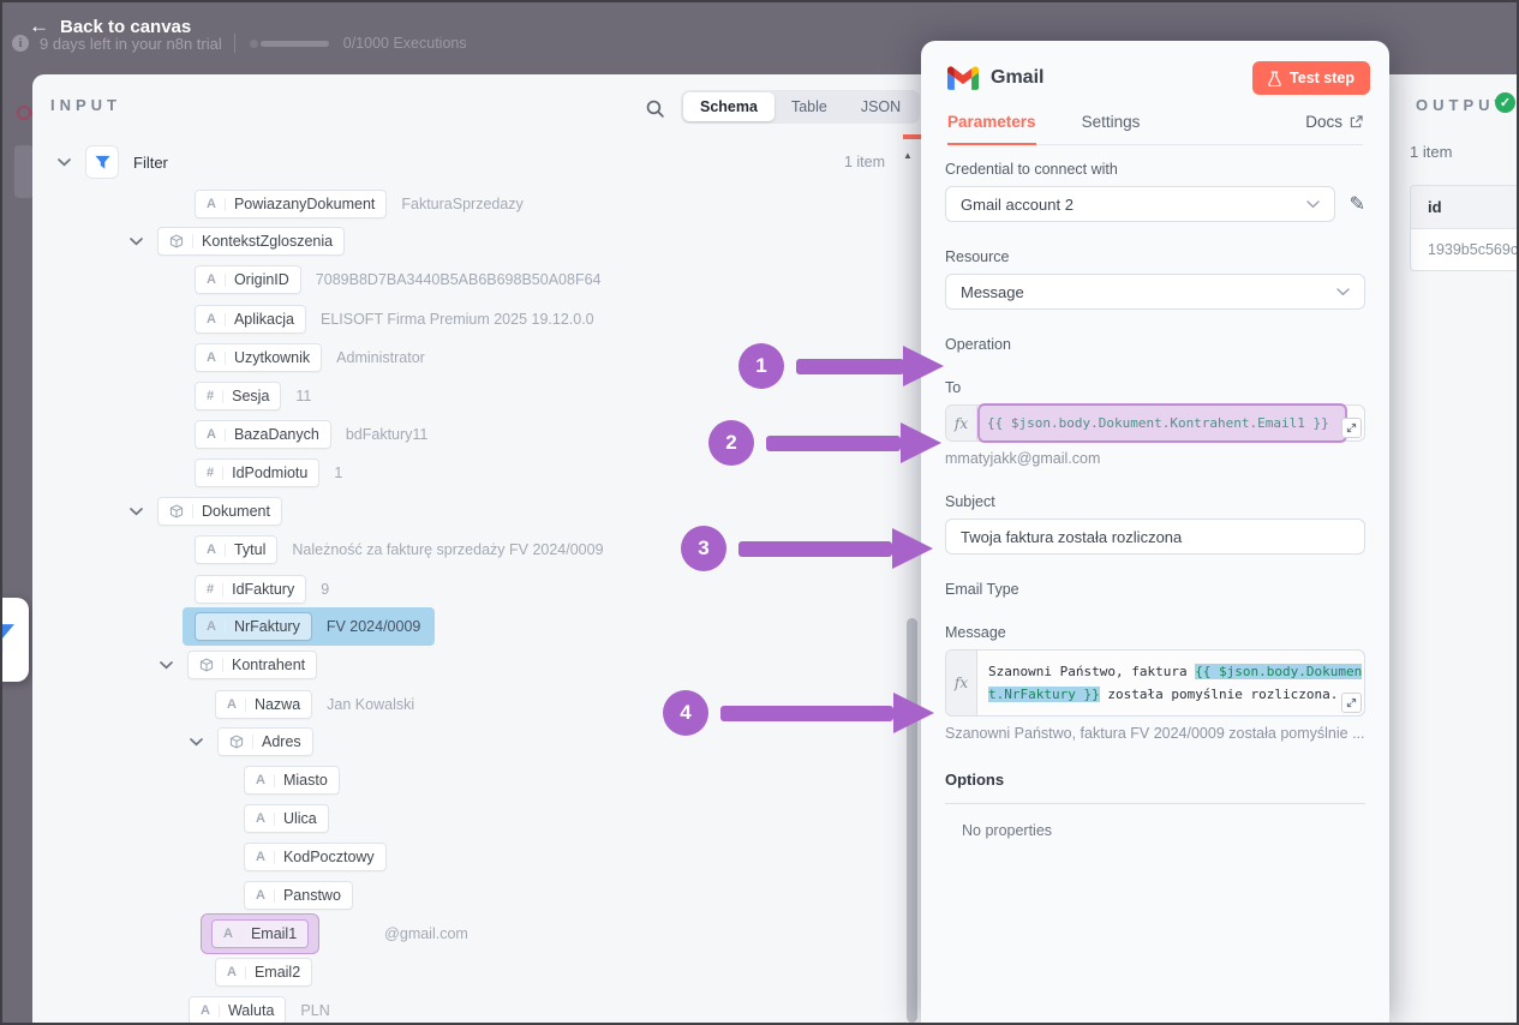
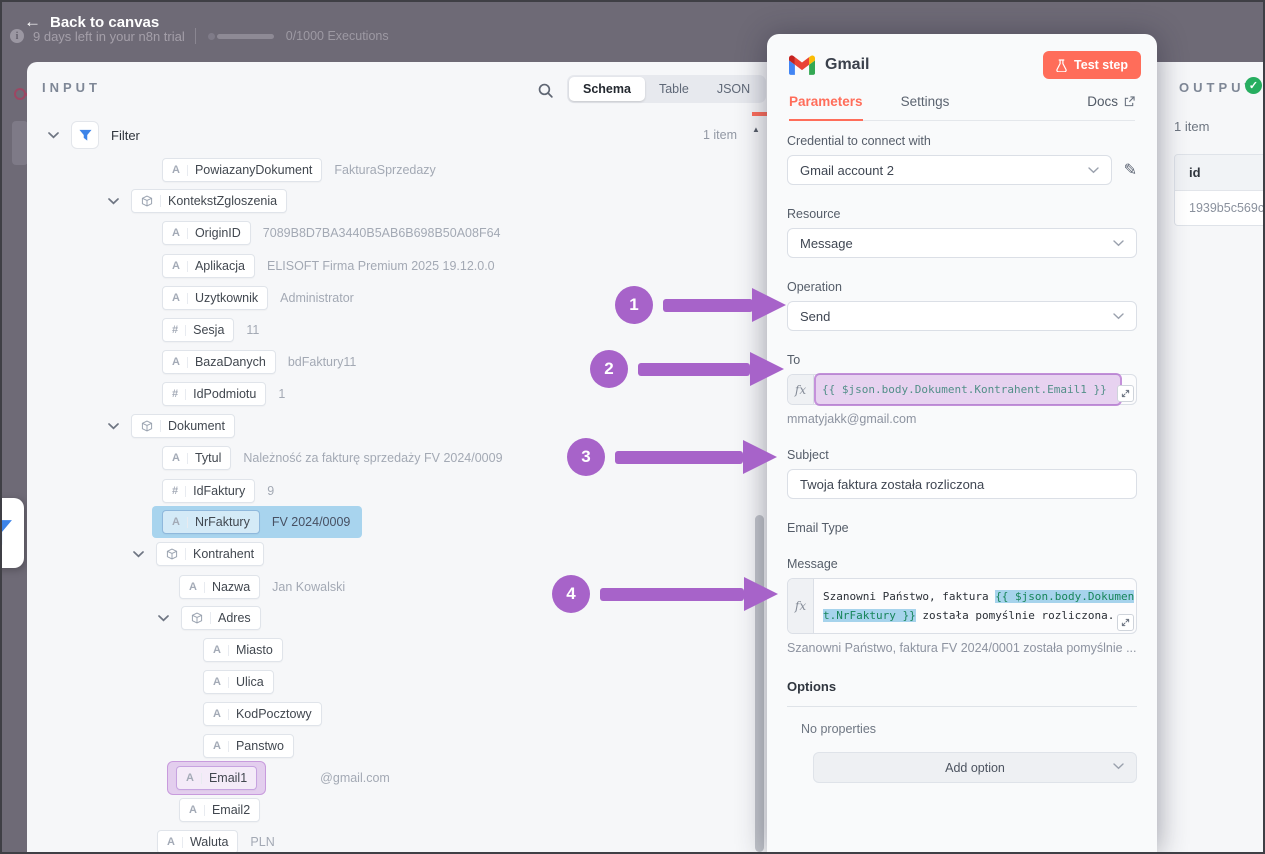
  ←
  Back to canvas
  i
  9 days left in your n8n trial
  0/1000 Executions
  INPUT
  Schema
  Table
  JSON
  Filter
  1 item
  ▲
  A
  PowiazanyDokument
  FakturaSprzedazy
  KontekstZgloszenia
  A
  OriginID
  7089B8D7BA3440B5AB6B698B50A08F64
  A
  Aplikacja
  ELISOFT Firma Premium 2025 19.12.0.0
  A
  Uzytkownik
  Administrator
  #
  Sesja
  11
  A
  BazaDanych
  bdFaktury11
  #
  IdPodmiotu
  1
  Dokument
  A
  Tytul
  Należność za fakturę sprzedaży FV 2024/0009
  #
  IdFaktury
  9
  A
  NrFaktury
  FV 2024/0009
  Kontrahent
  A
  Nazwa
  Jan Kowalski
  Adres
  A
  Miasto
  A
  Ulica
  A
  KodPocztowy
  A
  Panstwo
  A
  Email1
  @gmail.com
  A
  Email2
  A
  Waluta
  PLN
  OUTPU
  ✓
  1 item
  id
  1939b5c569c
  Gmail
  Test step
  Parameters
  Settings
  Docs
  Credential to connect with
  Gmail account 2
  ✎
  Resource
  Message
  Operation
+ Send
  To
  fx
  {{ $json.body.Dokument.Kontrahent.Email1 }}
  mmatyjakk@gmail.com
  Subject
  Twoja faktura została rozliczona
  Email Type
  Message
  fx
  Szanowni Państwo, faktura {{ $json.body.Dokumen
  t.NrFaktury }} została pomyślnie rozliczona.
- Szanowni Państwo, faktura FV 2024/0009 została pomyślnie ...
+ Szanowni Państwo, faktura FV 2024/0001 została pomyślnie ...
  Options
  No properties
+ Add option
  1
  2
  3
  4
